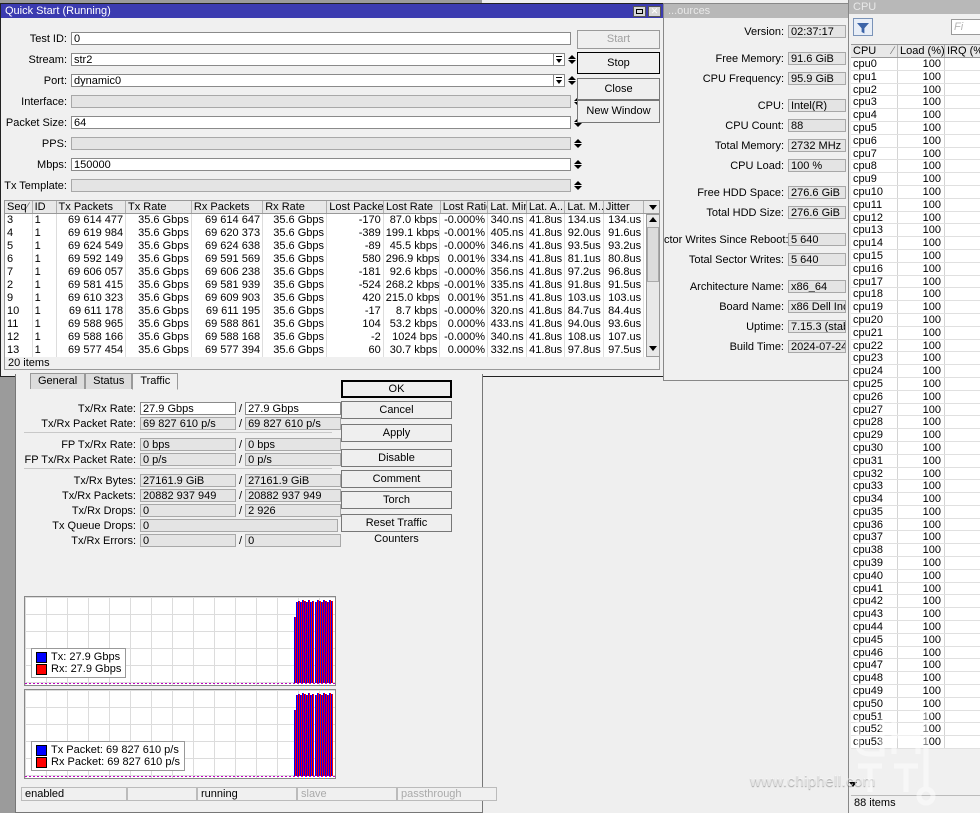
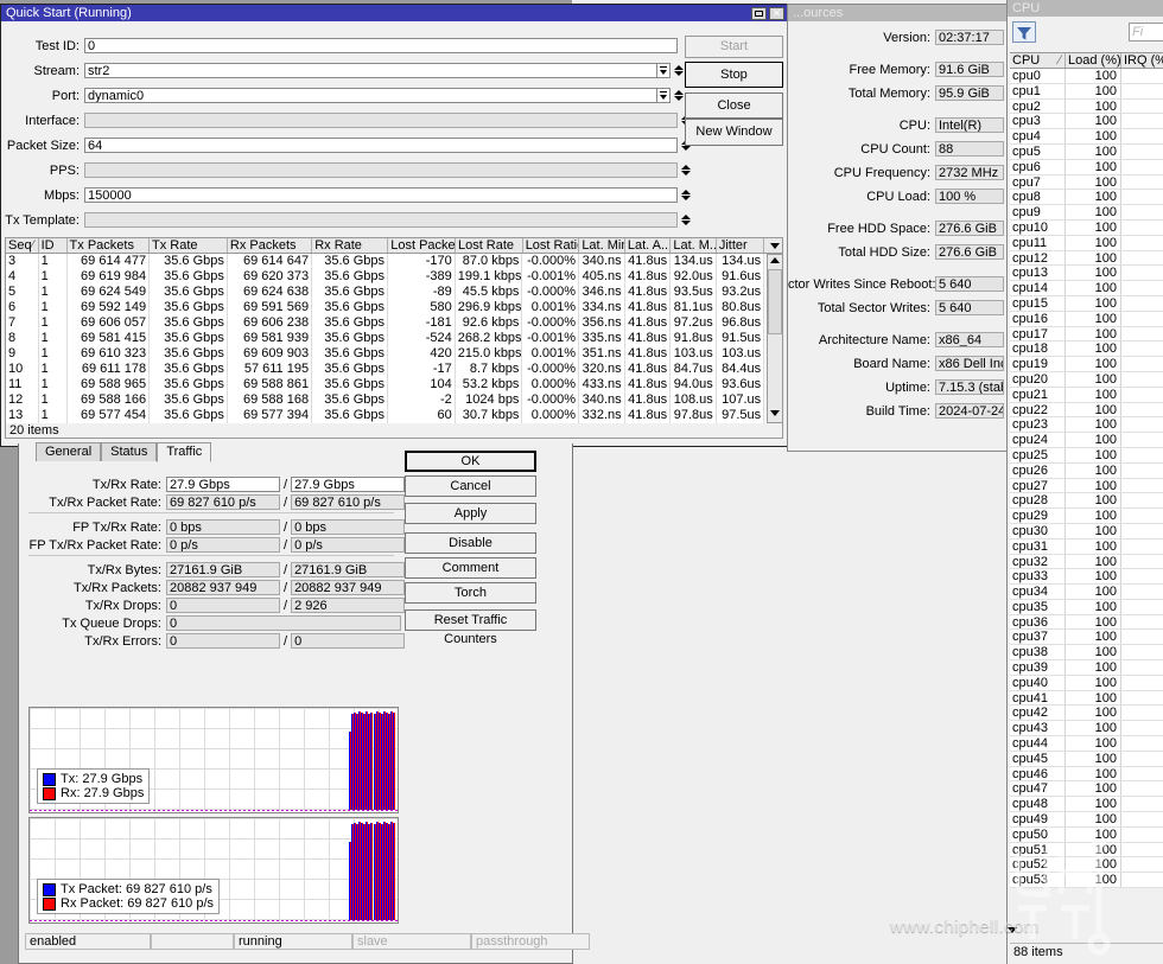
  Quick Start (Running)
  ✕
  Test ID:
  0
  Stream:
  str2
  Port:
  dynamic0
  Interface:
  Packet Size:
  64
  PPS:
  Mbps:
  150000
  Tx Template:
  Start
  Stop
  Close
  New Window
  Seq
  ∕
  ID
  Tx Packets
  Tx Rate
  Rx Packets
  Rx Rate
  Lost Packe
  Lost Rate
  Lost Rati
  Lat. Min
  Lat. A...
  Lat. M..
  Jitter
  3
  1
  69 614 477
  35.6 Gbps
  69 614 647
  35.6 Gbps
  -170
  87.0 kbps
  -0.000%
  340.ns
  41.8us
  134.us
  134.us
  4
  1
  69 619 984
  35.6 Gbps
  69 620 373
  35.6 Gbps
  -389
  199.1 kbps
  -0.001%
  405.ns
  41.8us
  92.0us
  91.6us
  5
  1
  69 624 549
  35.6 Gbps
  69 624 638
  35.6 Gbps
  -89
  45.5 kbps
  -0.000%
  346.ns
  41.8us
  93.5us
  93.2us
  6
  1
  69 592 149
  35.6 Gbps
  69 591 569
  35.6 Gbps
  580
  296.9 kbps
  0.001%
  334.ns
  41.8us
  81.1us
  80.8us
  7
  1
  69 606 057
  35.6 Gbps
  69 606 238
  35.6 Gbps
  -181
  92.6 kbps
  -0.000%
  356.ns
  41.8us
  97.2us
  96.8us
- 2
+ 8
  1
  69 581 415
  35.6 Gbps
  69 581 939
  35.6 Gbps
  -524
  268.2 kbps
  -0.001%
  335.ns
  41.8us
  91.8us
  91.5us
  9
  1
  69 610 323
  35.6 Gbps
  69 609 903
  35.6 Gbps
  420
  215.0 kbps
  0.001%
  351.ns
  41.8us
  103.us
  103.us
  10
  1
  69 611 178
  35.6 Gbps
- 69 611 195
+ 57 611 195
  35.6 Gbps
  -17
  8.7 kbps
  -0.000%
  320.ns
  41.8us
  84.7us
  84.4us
  11
  1
  69 588 965
  35.6 Gbps
  69 588 861
  35.6 Gbps
  104
  53.2 kbps
  0.000%
  433.ns
  41.8us
  94.0us
  93.6us
  12
  1
  69 588 166
  35.6 Gbps
  69 588 168
  35.6 Gbps
  -2
  1024 bps
  -0.000%
  340.ns
  41.8us
  108.us
  107.us
  13
  1
  69 577 454
  35.6 Gbps
  69 577 394
  35.6 Gbps
  60
  30.7 kbps
  0.000%
  332.ns
  41.8us
  97.8us
  97.5us
  20 items
  ...ources
  Version:
  02:37:17
  Free Memory:
  91.6 GiB
- CPU Frequency:
+ Total Memory:
  95.9 GiB
  CPU:
  Intel(R)
  CPU Count:
  88
- Total Memory:
+ CPU Frequency:
  2732 MHz
  CPU Load:
  100 %
  Free HDD Space:
  276.6 GiB
  Total HDD Size:
  276.6 GiB
  ctor Writes Since Reboot:
  5 640
  Total Sector Writes:
  5 640
  Architecture Name:
  x86_64
  Board Name:
  x86 Dell Inc
  Uptime:
  7.15.3 (sta
  Build Time:
  2024-07-24
  General Status Traffic
  Tx/Rx Rate:
  27.9 Gbps
  /
  27.9 Gbps
  Tx/Rx Packet Rate:
  69 827 610 p/s
  /
  69 827 610 p/s
  FP Tx/Rx Rate:
  0 bps
  /
  0 bps
  FP Tx/Rx Packet Rate:
  0 p/s
  /
  0 p/s
  Tx/Rx Bytes:
  27161.9 GiB
  /
  27161.9 GiB
  Tx/Rx Packets:
  20882 937 949
  /
  20882 937 949
  Tx/Rx Drops:
  0
  /
  2 926
  Tx Queue Drops:
  0
  Tx/Rx Errors:
  0
  /
  0
  OK
  Cancel
  Apply
  Disable
  Comment
  Torch
  Reset Traffic Counters
  Tx:
  27.9 Gbps
  Rx:
  27.9 Gbps
  Tx Packet:
  69 827 610 p/s
  Rx Packet:
  69 827 610 p/s
  enabled
  running
  slave
  passthrough
  CPU
  Fi
  CPU
  ∕
  Load (%)
  IRQ (%
  cpu0
  100
  cpu1
  100
  cpu2
  100
  cpu3
  100
  cpu4
  100
  cpu5
  100
  cpu6
  100
  cpu7
  100
  cpu8
  100
  cpu9
  100
  cpu10
  100
  cpu11
  100
  cpu12
  100
  cpu13
  100
  cpu14
  100
  cpu15
  100
  cpu16
  100
  cpu17
  100
  cpu18
  100
  cpu19
  100
  cpu20
  100
  cpu21
  100
  cpu22
  100
  cpu23
  100
  cpu24
  100
  cpu25
  100
  cpu26
  100
  cpu27
  100
  cpu28
  100
  cpu29
  100
  cpu30
  100
  cpu31
  100
  cpu32
  100
  cpu33
  100
  cpu34
  100
  cpu35
  100
  cpu36
  100
  cpu37
  100
  cpu38
  100
  cpu39
  100
  cpu40
  100
  cpu41
  100
  cpu42
  100
  cpu43
  100
  cpu44
  100
  cpu45
  100
  cpu46
  100
  cpu47
  100
  cpu48
  100
  cpu49
  100
  cpu50
  100
  cpu51
  100
  cpu52
  100
  cpu53
  100
  88 items
  www.chiphell.com
